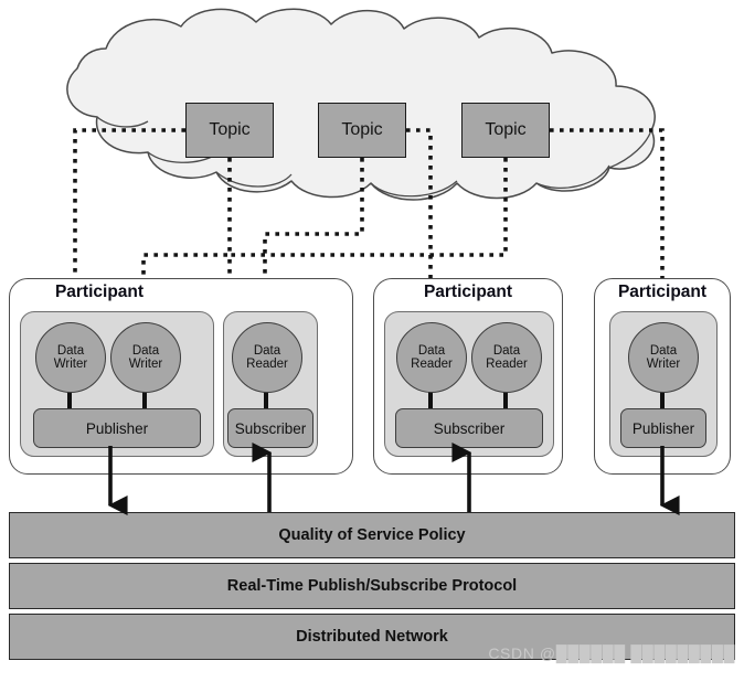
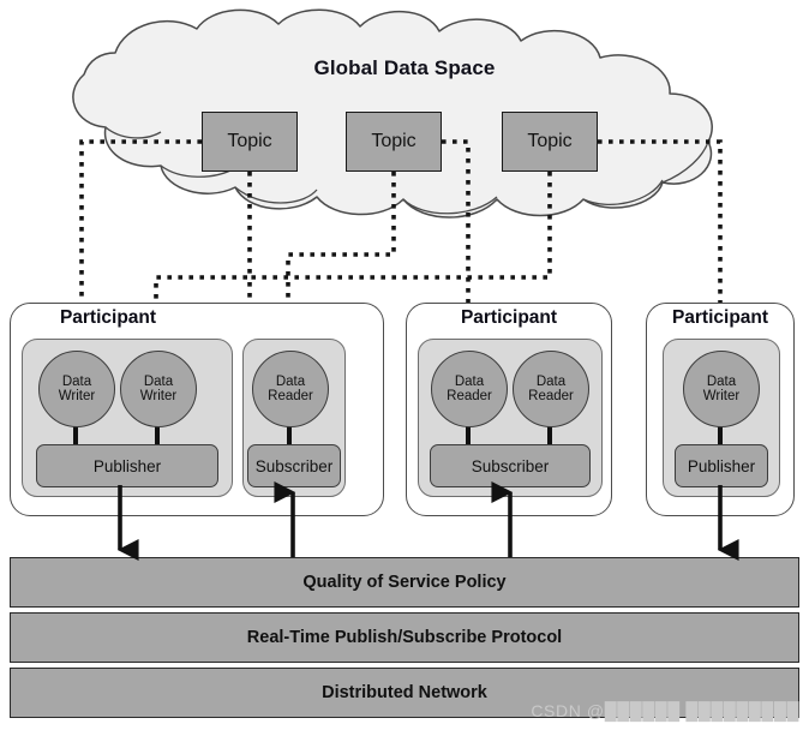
+ Global Data Space
  Topic
  Topic
  Topic
  Participant
  Data
  Writer
  Data
  Writer
  Publisher
  Data
  Reader
  Subscriber
  Participant
  Data
  Reader
  Data
  Reader
  Subscriber
  Participant
  Data
  Writer
  Publisher
  Quality of Service Policy
  Real-Time Publish/Subscribe Protocol
  Distributed Network
  CSDN @██████ █████████
